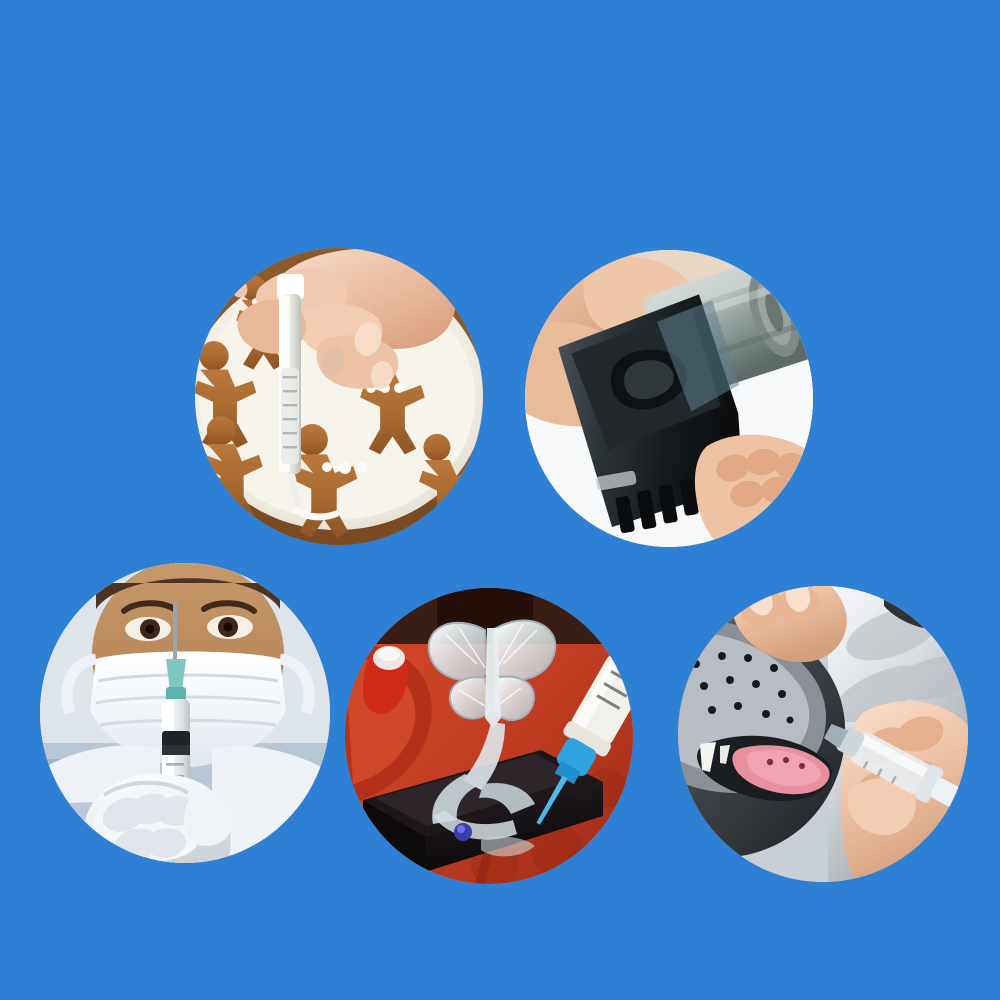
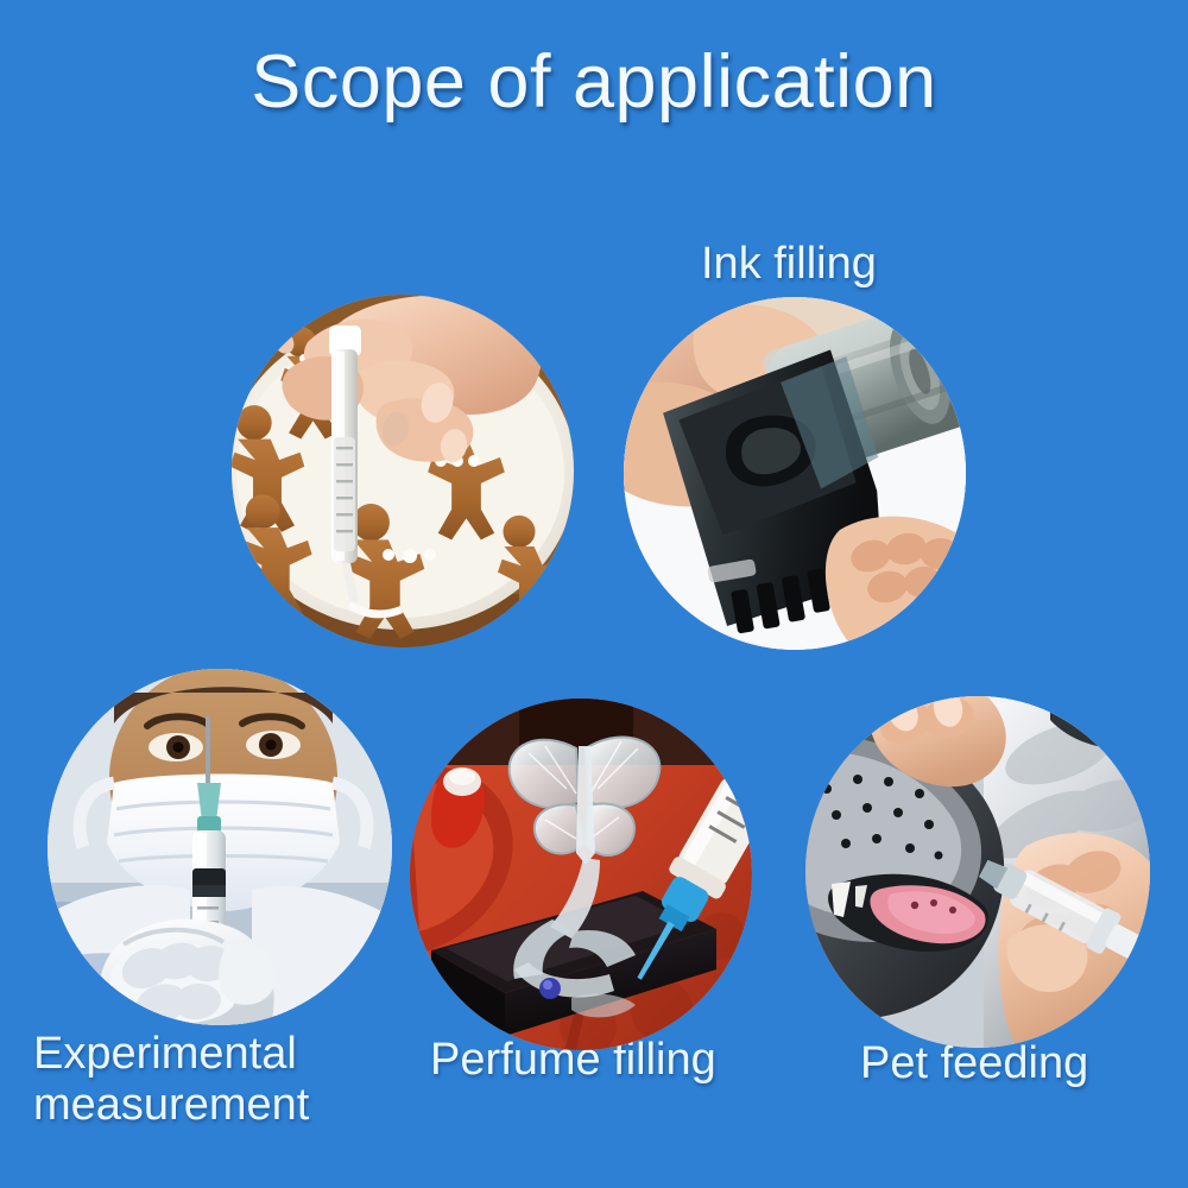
+ Scope of application
+ Ink filling
+ Experimental
+ measurement
+ Perfume filling
+ Pet feeding
